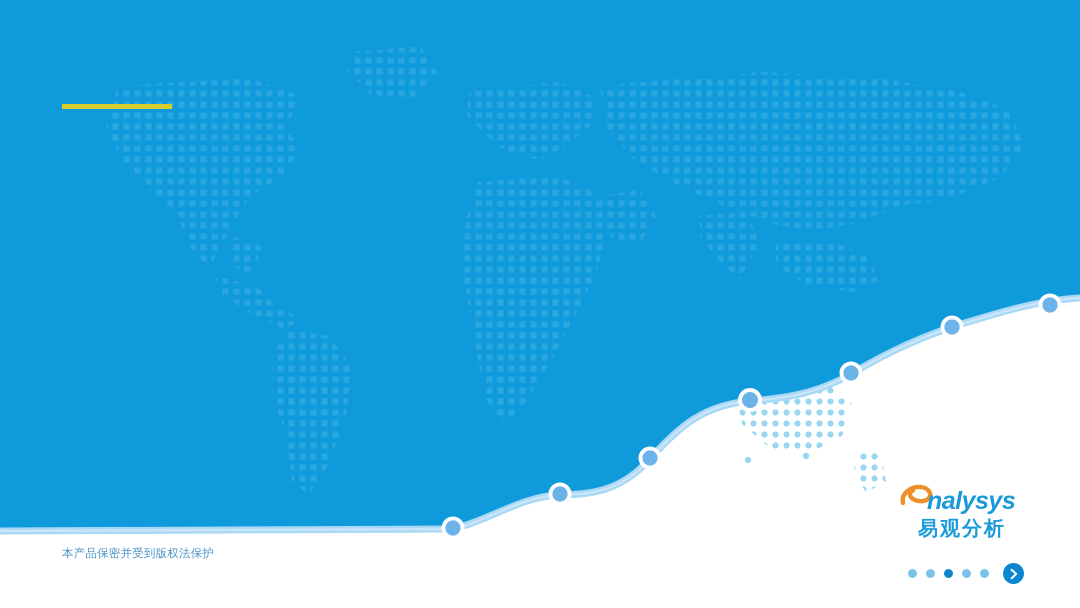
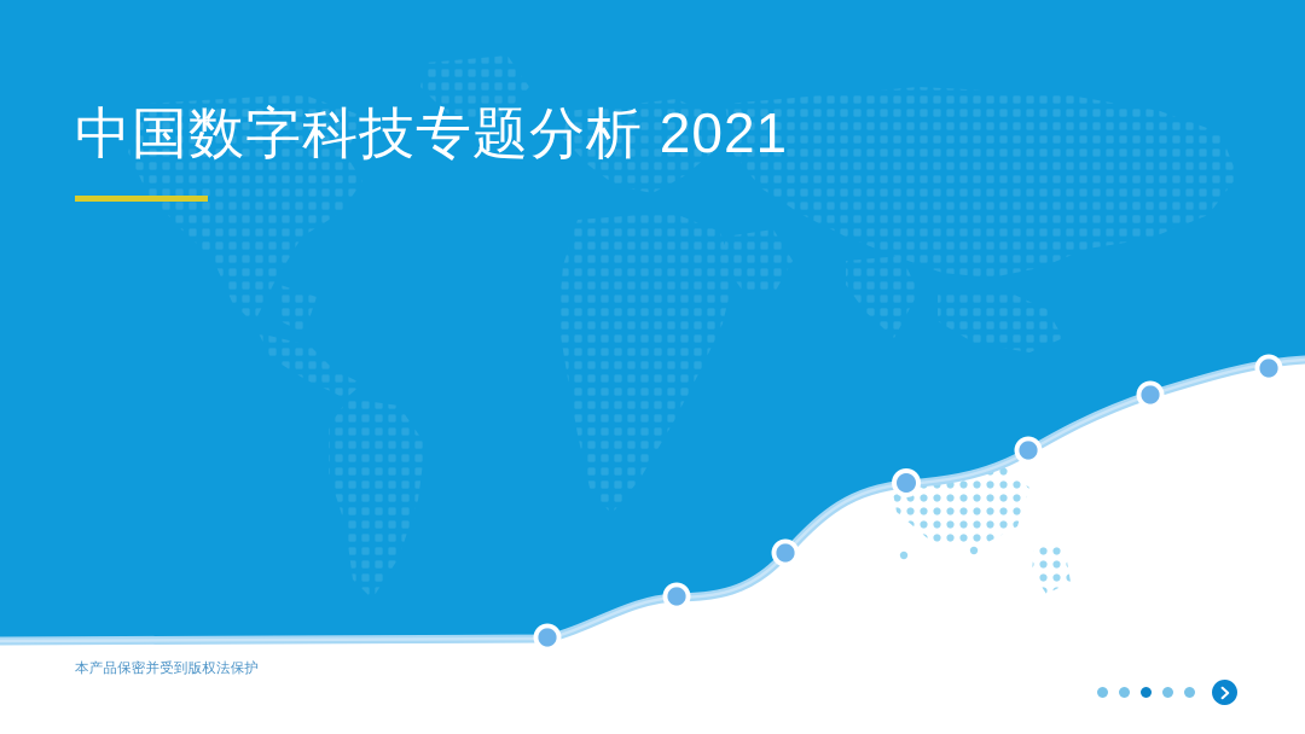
+ 中国数字科技专题分析 2021
  本产品保密并受到版权法保护
- nalysys
- 易观分析
